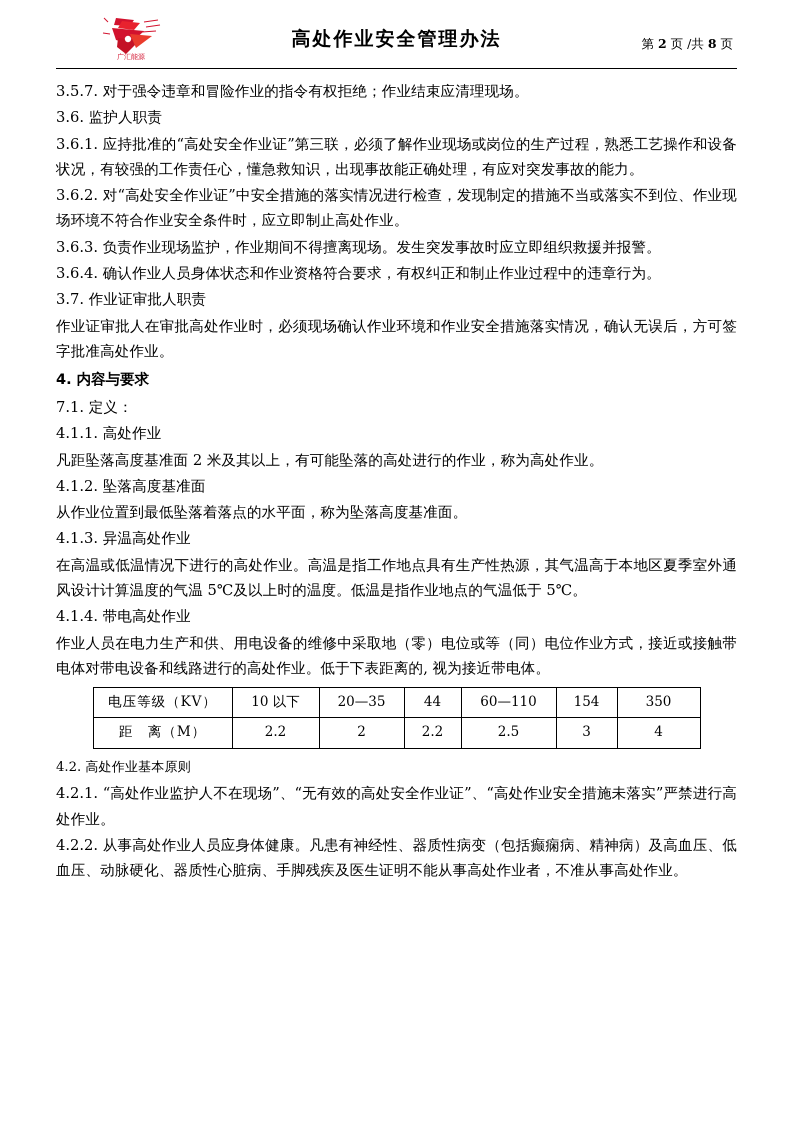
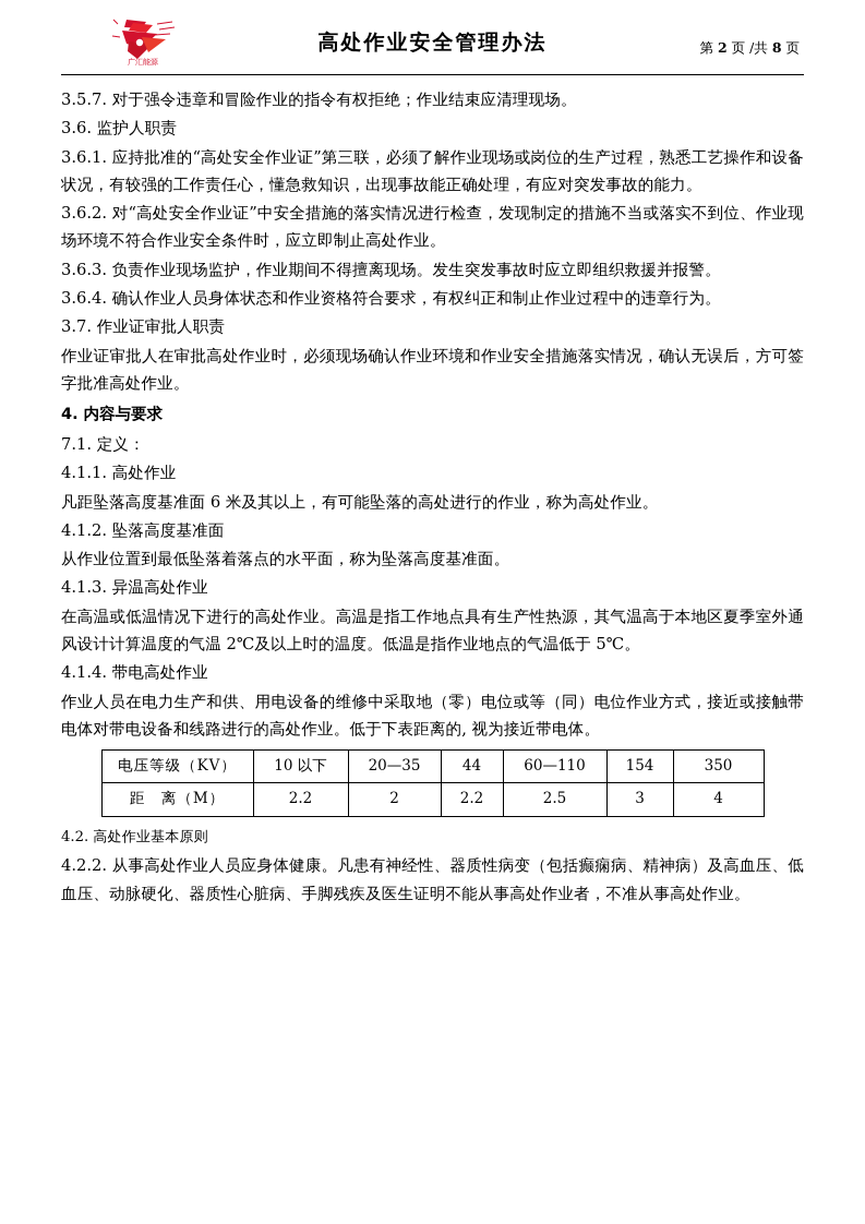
  广汇能源
  高处作业安全管理办法
  第 2 页 /共 8 页
  3.5.7. 对于强令违章和冒险作业的指令有权拒绝；作业结束应清理现场。
  3.6. 监护人职责
  3.6.1. 应持批准的“高处安全作业证”第三联，必须了解作业现场或岗位的生产过程，熟悉工艺操作和设备状况，有较强的工作责任心，懂急救知识，出现事故能正确处理，有应对突发事故的能力。
  3.6.2. 对“高处安全作业证”中安全措施的落实情况进行检查，发现制定的措施不当或落实不到位、作业现场环境不符合作业安全条件时，应立即制止高处作业。
  3.6.3. 负责作业现场监护，作业期间不得擅离现场。发生突发事故时应立即组织救援并报警。
  3.6.4. 确认作业人员身体状态和作业资格符合要求，有权纠正和制止作业过程中的违章行为。
  3.7. 作业证审批人职责
  作业证审批人在审批高处作业时，必须现场确认作业环境和作业安全措施落实情况，确认无误后，方可签字批准高处作业。
  4. 内容与要求
  7.1. 定义：
  4.1.1. 高处作业
- 凡距坠落高度基准面 2 米及其以上，有可能坠落的高处进行的作业，称为高处作业。
+ 凡距坠落高度基准面 6 米及其以上，有可能坠落的高处进行的作业，称为高处作业。
  4.1.2. 坠落高度基准面
  从作业位置到最低坠落着落点的水平面，称为坠落高度基准面。
  4.1.3. 异温高处作业
- 在高温或低温情况下进行的高处作业。高温是指工作地点具有生产性热源，其气温高于本地区夏季室外通风设计计算温度的气温 5℃及以上时的温度。低温是指作业地点的气温低于 5℃。
+ 在高温或低温情况下进行的高处作业。高温是指工作地点具有生产性热源，其气温高于本地区夏季室外通风设计计算温度的气温 2℃及以上时的温度。低温是指作业地点的气温低于 5℃。
  4.1.4. 带电高处作业
  作业人员在电力生产和供、用电设备的维修中采取地（零）电位或等（同）电位作业方式，接近或接触带电体对带电设备和线路进行的高处作业。低于下表距离的, 视为接近带电体。
  电压等级（KV）	10 以下	20—35	44	60—110	154	350
  距 离（M）	2.2	2	2.2	2.5	3	4
  4.2. 高处作业基本原则
- 4.2.1. “高处作业监护人不在现场”、“无有效的高处安全作业证”、“高处作业安全措施未落实”严禁进行高处作业。
  4.2.2. 从事高处作业人员应身体健康。凡患有神经性、器质性病变（包括癫痫病、精神病）及高血压、低血压、动脉硬化、器质性心脏病、手脚残疾及医生证明不能从事高处作业者，不准从事高处作业。
